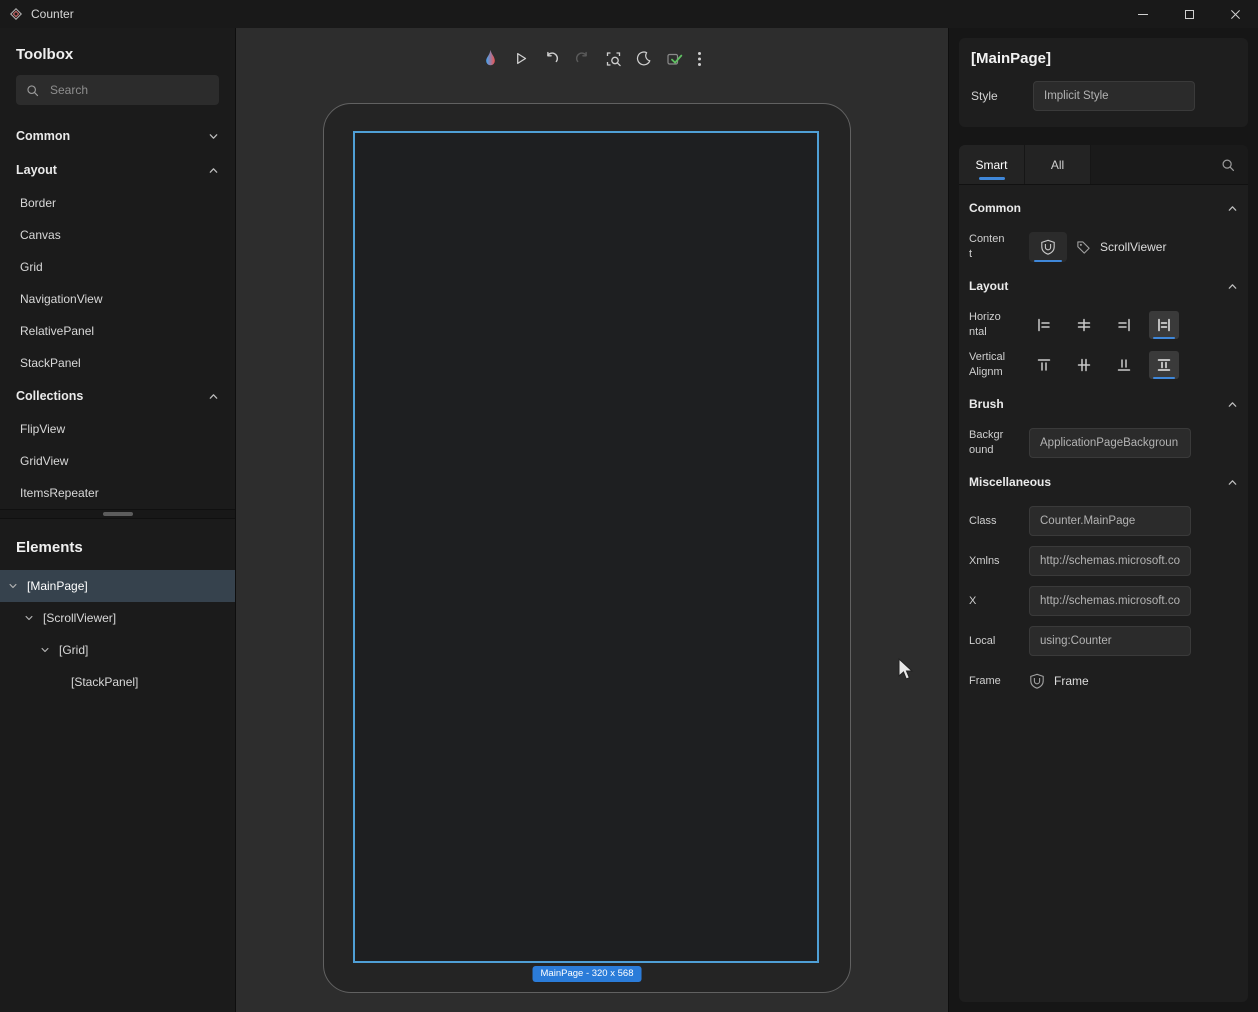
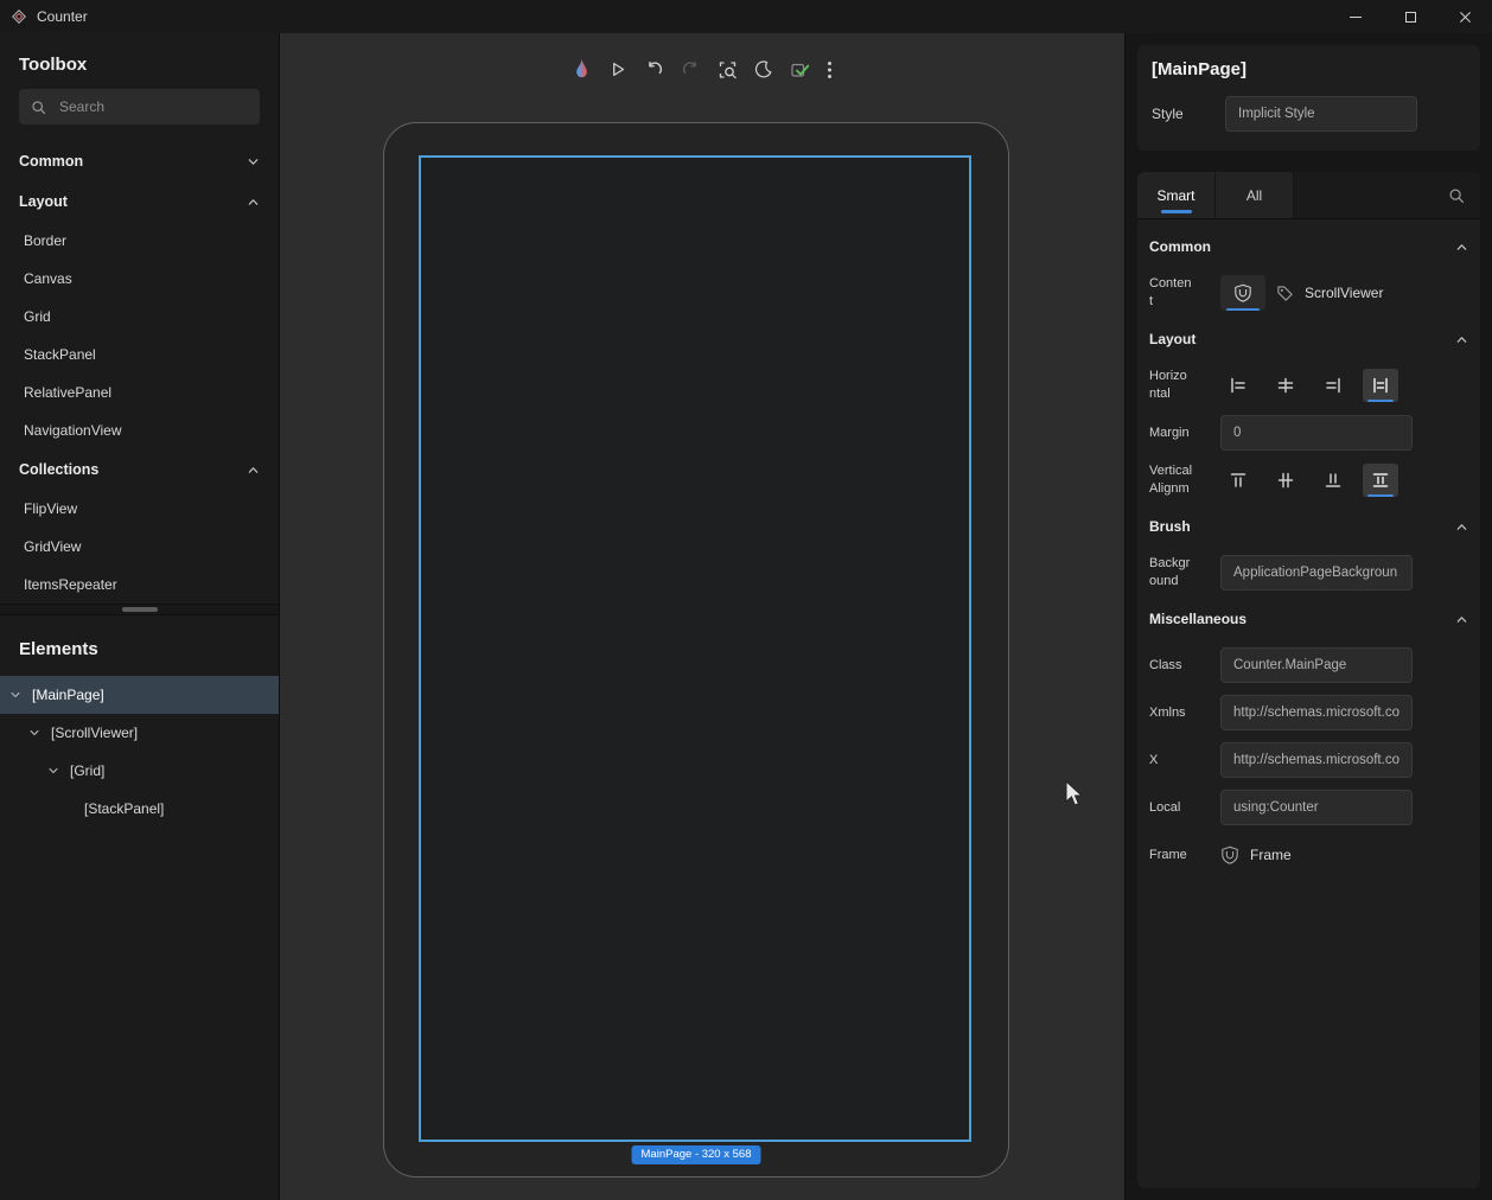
  Counter
  Toolbox
  Search
  Common
  Layout
  Border
  Canvas
  Grid
- NavigationView
+ StackPanel
  RelativePanel
- StackPanel
+ NavigationView
  Collections
  FlipView
  GridView
  ItemsRepeater
  Elements
  [MainPage]
  [ScrollViewer]
  [Grid]
  [StackPanel]
  MainPage - 320 x 568
  [MainPage]
  Style
  Implicit Style
  Smart
  All
  Common
  Conten
  t
  ScrollViewer
  Layout
  Horizo
  ntal
+ Margin
+ 0
  Vertical
  Alignm
  Brush
  Backgr
  ound
  ApplicationPageBackgroun
  Miscellaneous
  Class
  Counter.MainPage
  Xmlns
  http://schemas.microsoft.co
  X
  http://schemas.microsoft.co
  Local
  using:Counter
  Frame
  Frame
